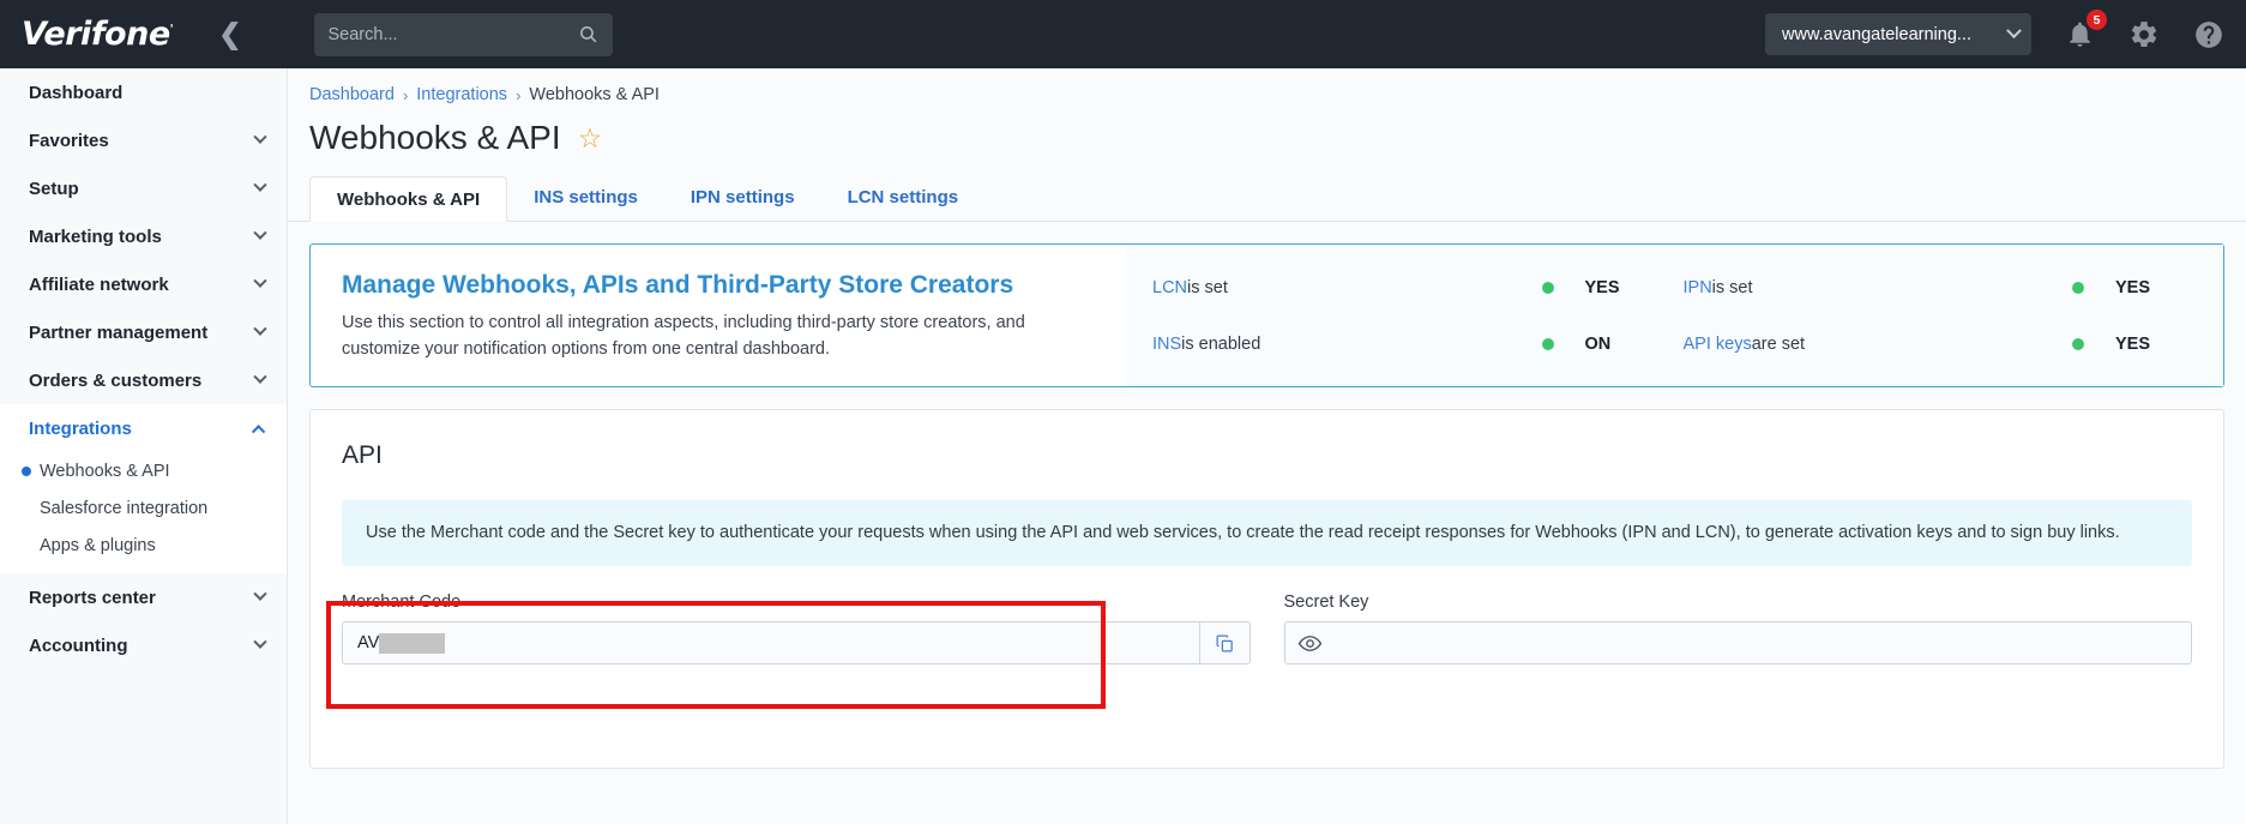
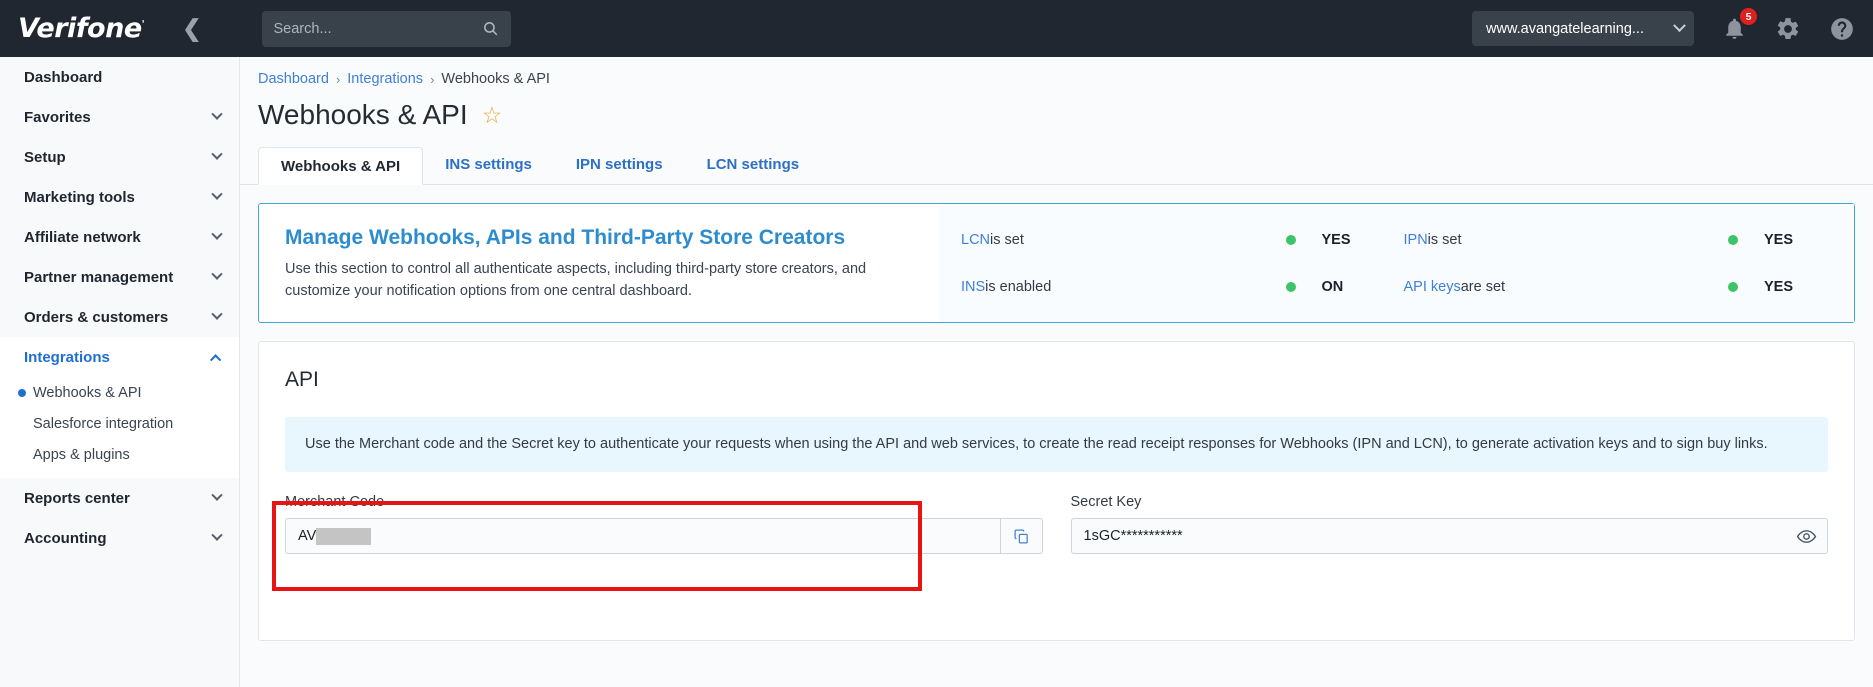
  Verifone'
  ❮
  Search...
  www.avangatelearning...
  5
  Dashboard
  Favorites
  Setup
  Marketing tools
  Affiliate network
  Partner management
  Orders & customers
  Integrations
  Webhooks & API
  Salesforce integration
  Apps & plugins
  Reports center
  Accounting
  Dashboard
  ›
  Integrations
  ›
  Webhooks & API
  Webhooks & API
  ☆
  Webhooks & API
  INS settings
  IPN settings
  LCN settings
  Manage Webhooks, APIs and Third-Party Store Creators
- Use this section to control all integration aspects, including third-party store creators, and customize your notification options from one central dashboard.
+ Use this section to control all authenticate aspects, including third-party store creators, and customize your notification options from one central dashboard.
  LCN
  is set
  YES
  IPN
  is set
  YES
  INS
  is enabled
  ON
  API keys
  are set
  YES
  API
  Use the Merchant code and the Secret key to authenticate your requests when using the API and web services, to create the read receipt responses for Webhooks (IPN and LCN), to generate activation keys and to sign buy links.
  Merchant Code
  AV
  Secret Key
+ 1sGC***********
